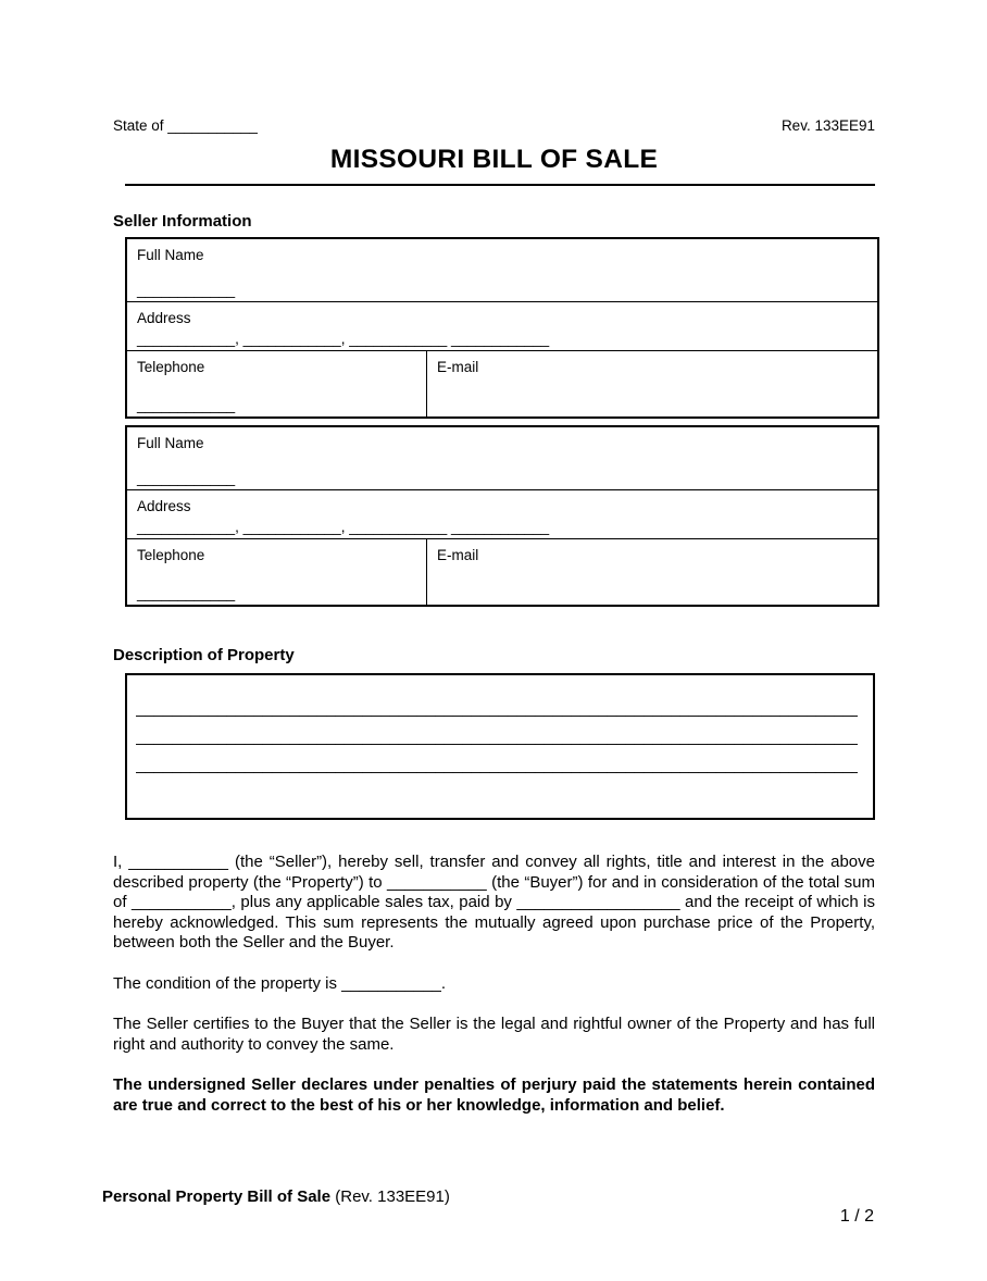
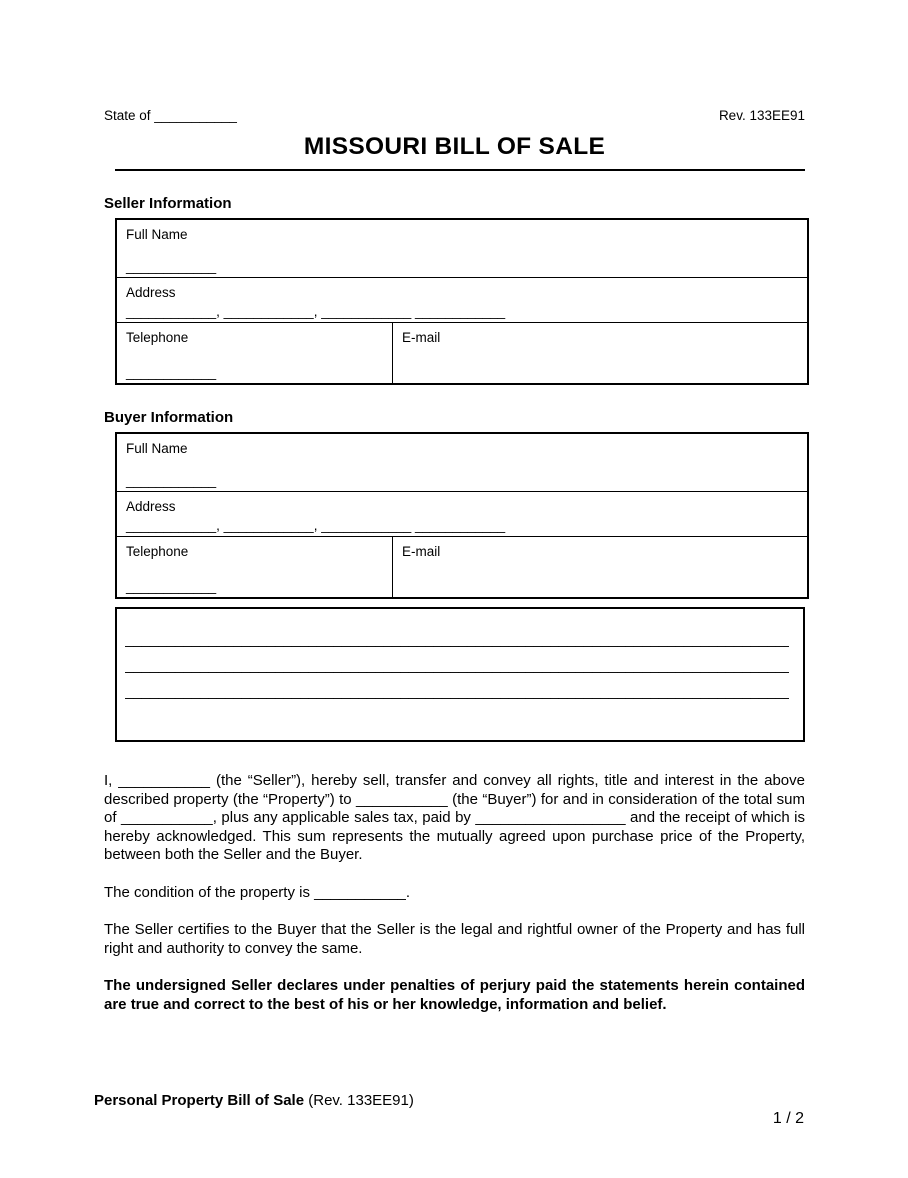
  State of ___________
  Rev. 133EE91
  MISSOURI BILL OF SALE
  Seller Information
  Full Name
  ____________
  Address
  ____________, ____________, ____________ ____________
  Telephone
  ____________
  E-mail
+ Buyer Information
  Full Name
  ____________
  Address
  ____________, ____________, ____________ ____________
  Telephone
  ____________
  E-mail
- Description of Property
  ________________________________________________________________________________
  ________________________________________________________________________________
  ________________________________________________________________________________
  I, ___________ (the “Seller”), hereby sell, transfer and convey all rights, title and interest in the above described property (the “Property”) to ___________ (the “Buyer”) for and in consideration of the total sum of ___________, plus any applicable sales tax, paid by __________________ and the receipt of which is hereby acknowledged. This sum represents the mutually agreed upon purchase price of the Property, between both the Seller and the Buyer.
  The condition of the property is ___________.
  The Seller certifies to the Buyer that the Seller is the legal and rightful owner of the Property and has full right and authority to convey the same.
  The undersigned Seller declares under penalties of perjury paid the statements herein contained are true and correct to the best of his or her knowledge, information and belief.
  Personal Property Bill of Sale (Rev. 133EE91)
  1 / 2
